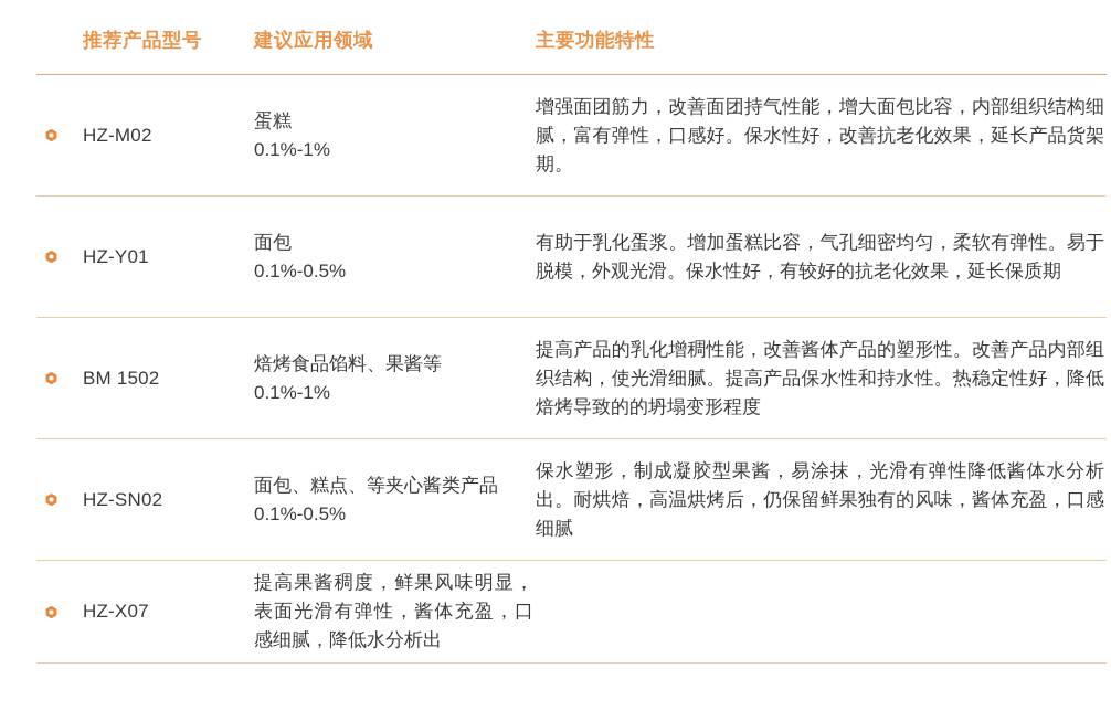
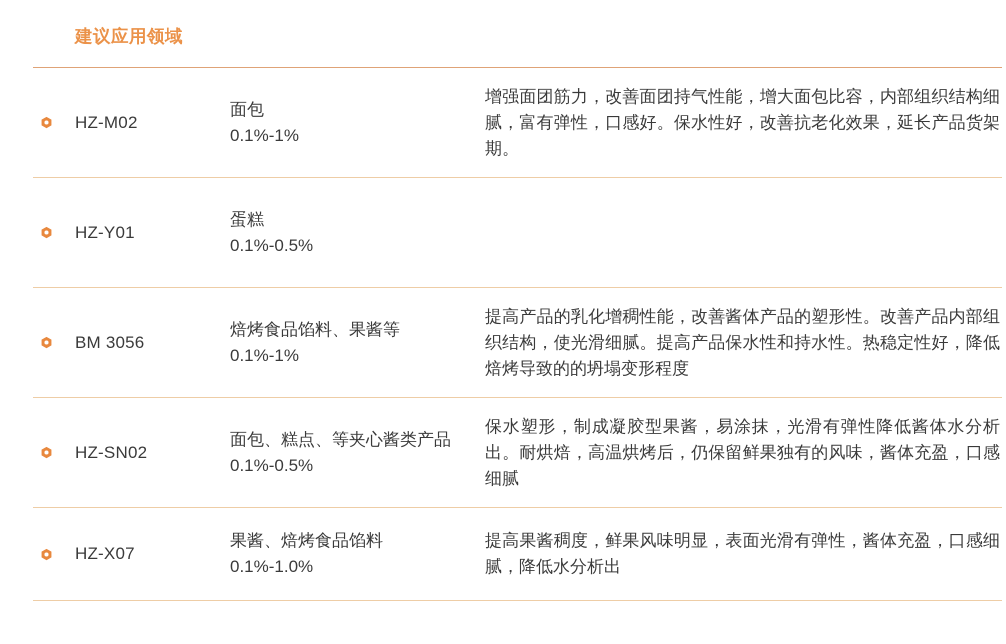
- 推荐产品型号
  建议应用领域
- 主要功能特性
  HZ-M02
- 蛋糕
+ 面包
  0.1%-1%
  增强面团筋力，改善面团持气性能，增大面包比容，内部组织结构细腻，富有弹性，口感好。保水性好，改善抗老化效果，延长产品货架期。
  HZ-Y01
- 面包
+ 蛋糕
  0.1%-0.5%
- 有助于乳化蛋浆。增加蛋糕比容，气孔细密均匀，柔软有弹性。易于脱模，外观光滑。保水性好，有较好的抗老化效果，延长保质期
- BM 1502
+ BM 3056
  焙烤食品馅料、果酱等
  0.1%-1%
  提高产品的乳化增稠性能，改善酱体产品的塑形性。改善产品内部组织结构，使光滑细腻。提高产品保水性和持水性。热稳定性好，降低焙烤导致的的坍塌变形程度
  HZ-SN02
  面包、糕点、等夹心酱类产品
  0.1%-0.5%
  保水塑形，制成凝胶型果酱，易涂抹，光滑有弹性降低酱体水分析出。耐烘焙，高温烘烤后，仍保留鲜果独有的风味，酱体充盈，口感细腻
  HZ-X07
+ 果酱、焙烤食品馅料
+ 0.1%-1.0%
  提高果酱稠度，鲜果风味明显，表面光滑有弹性，酱体充盈，口感细腻，降低水分析出
